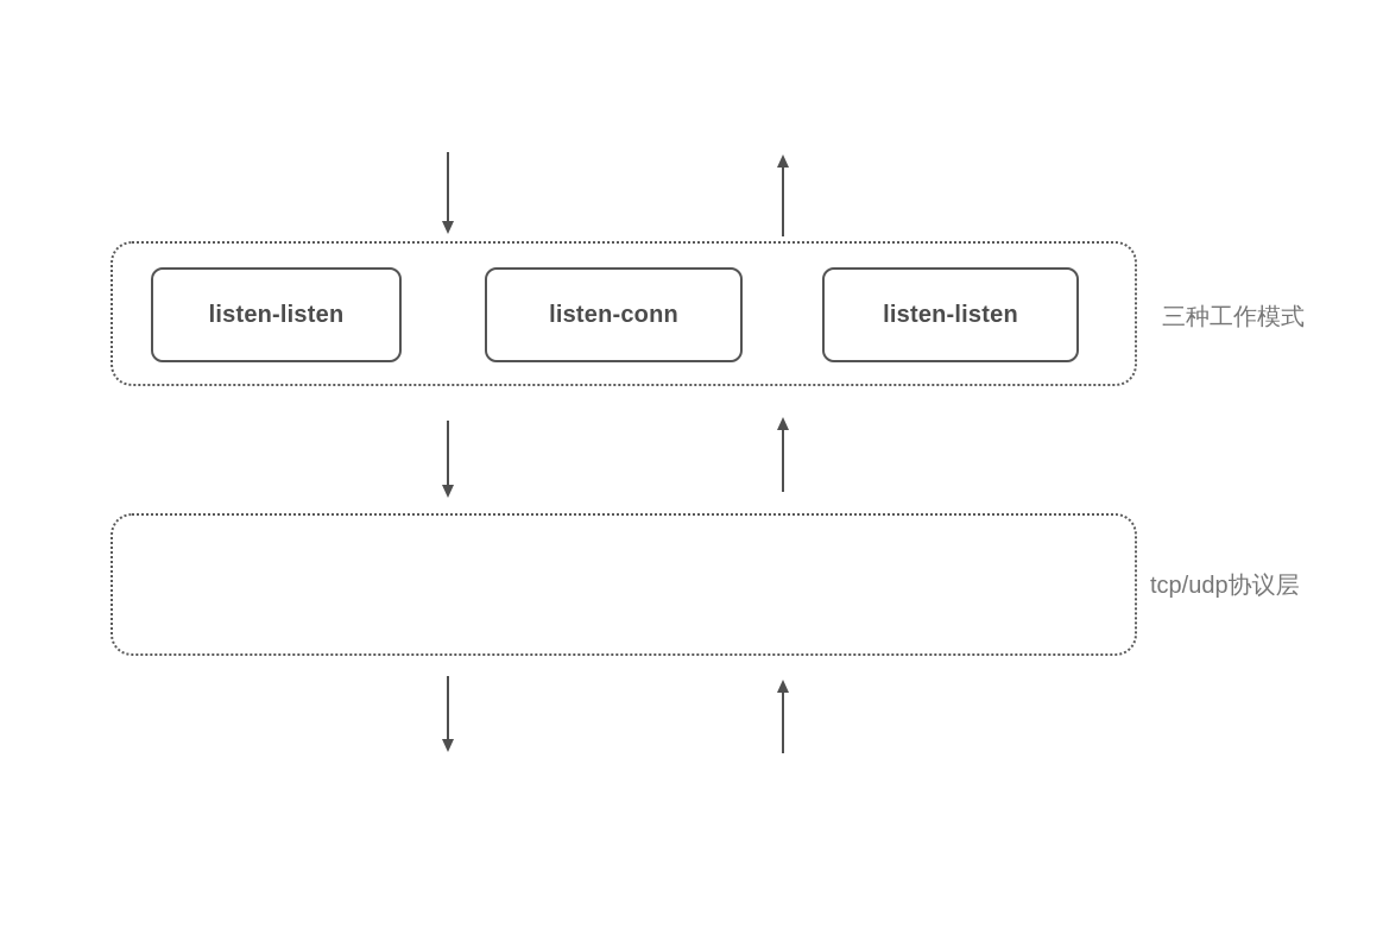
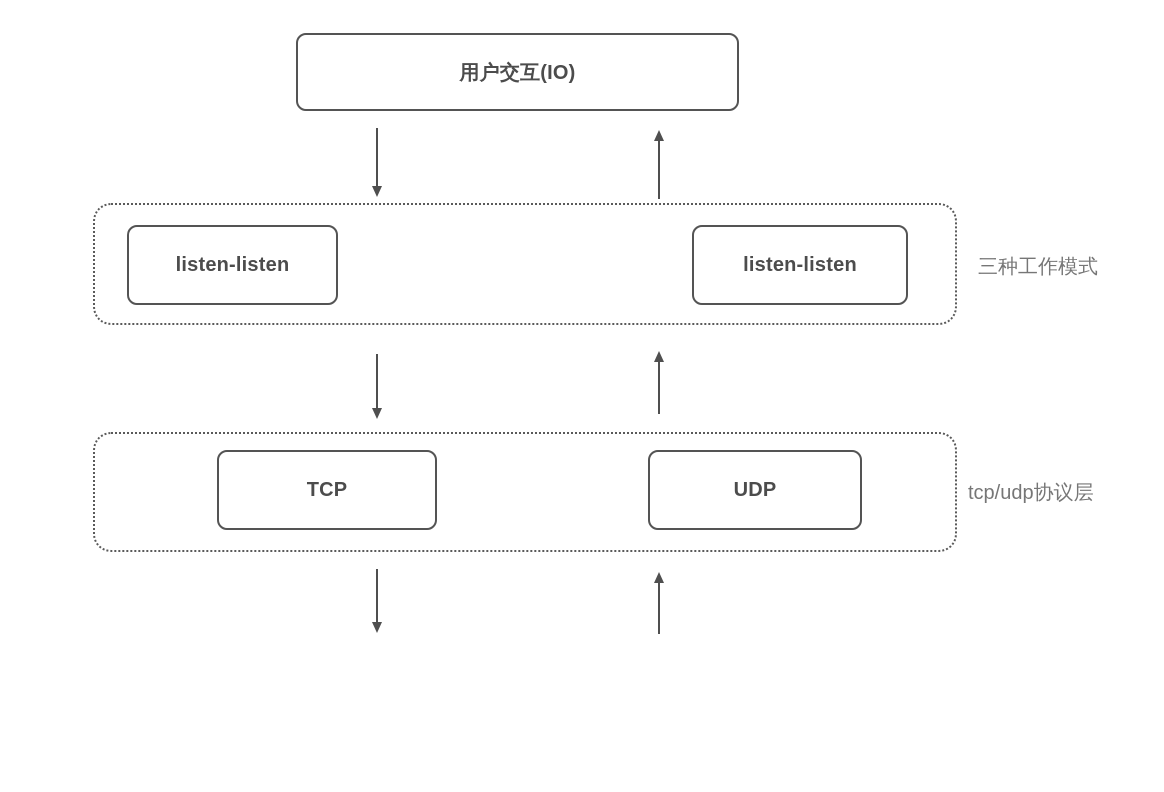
+ 用户交互(IO)
  listen-listen
- listen-conn
  listen-listen
  三种工作模式
+ TCP
+ UDP
  tcp/udp协议层
